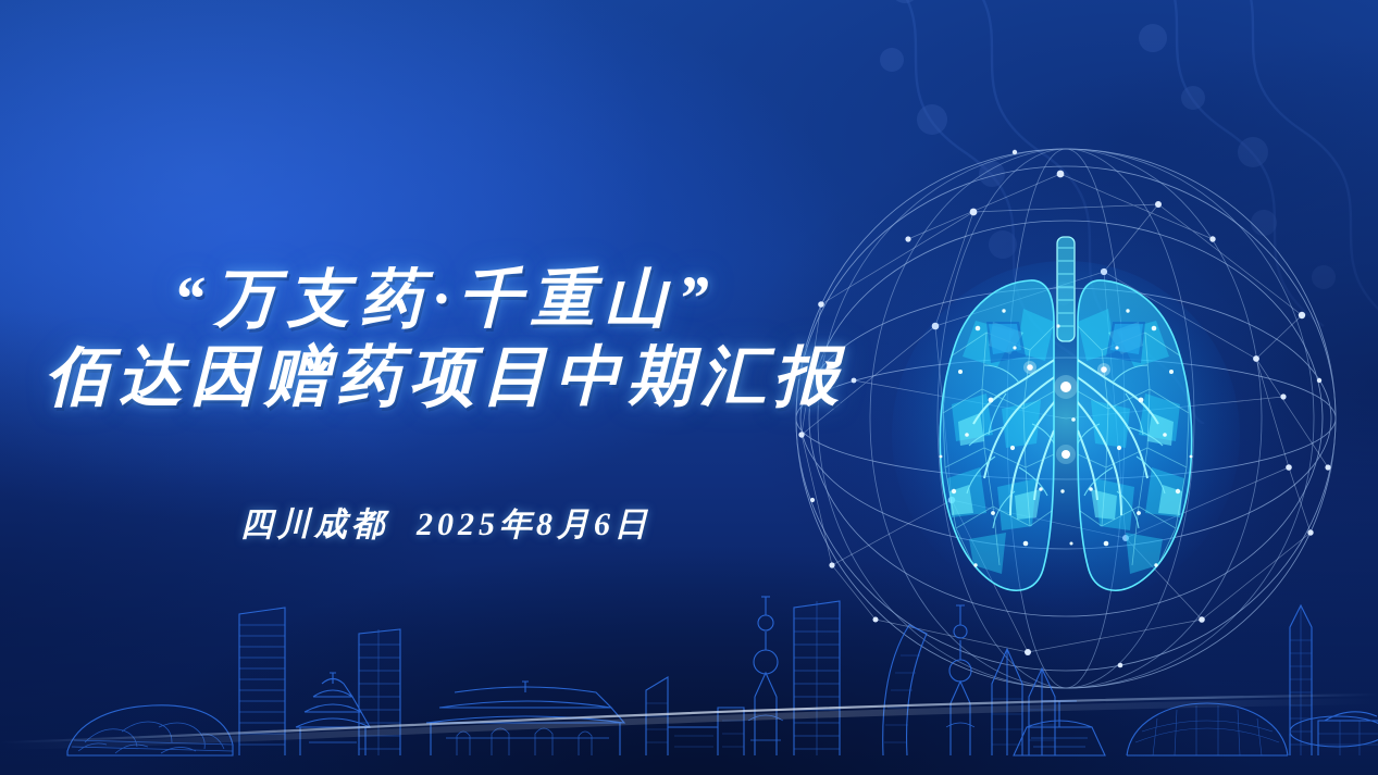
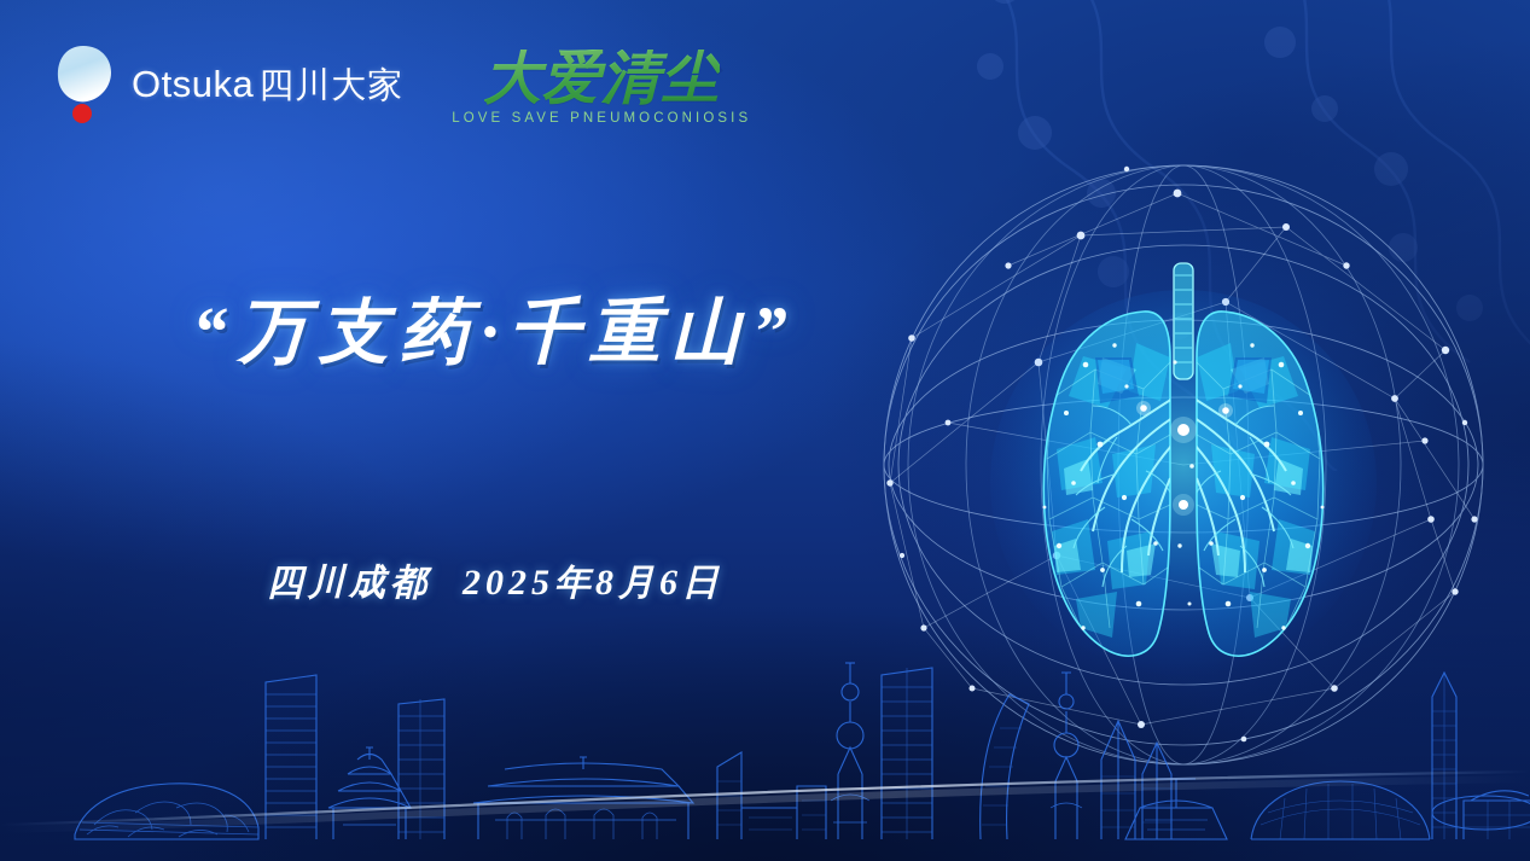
+ Otsuka 四川大家
+ 大爱清尘
+ LOVE SAVE PNEUMOCONIOSIS
  “万支药·千重山”
- 佰达因赠药项目中期汇报
  四川成都 2025年8月6日
